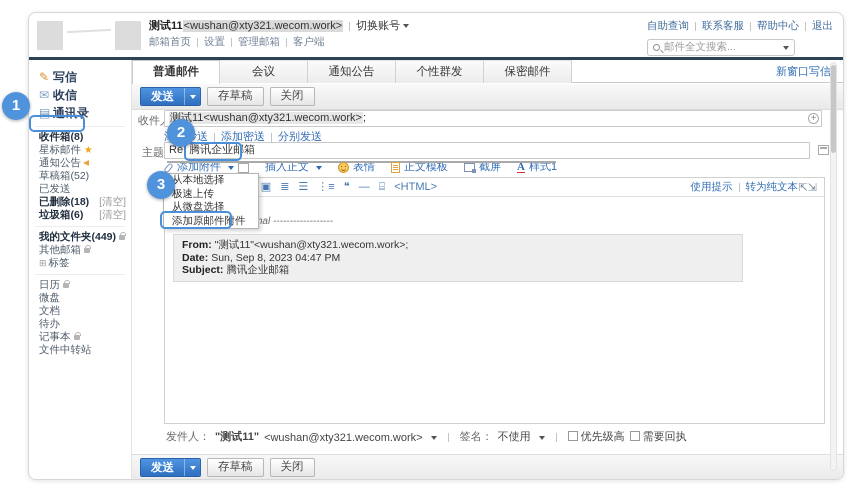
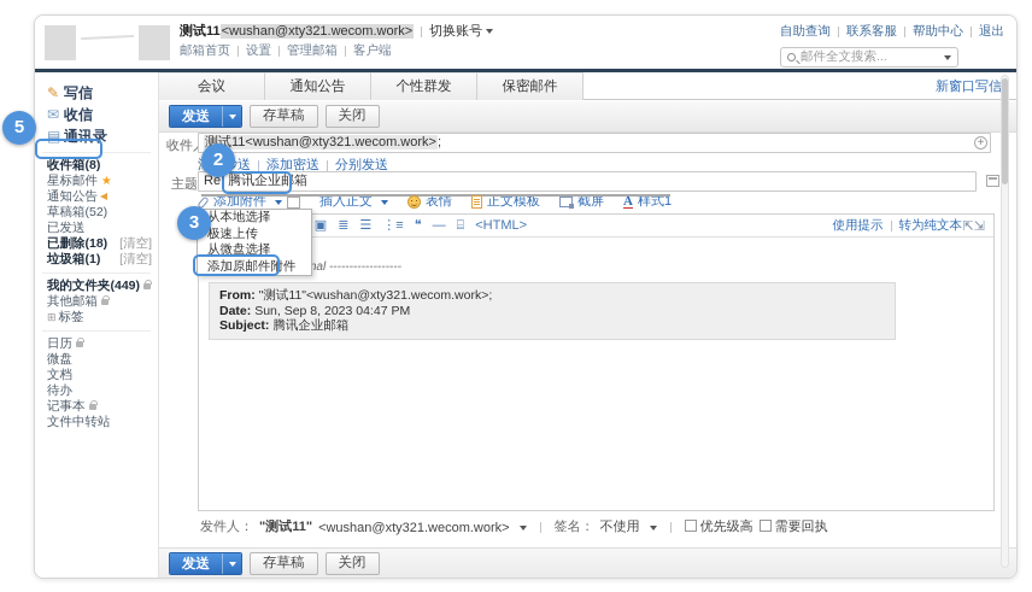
  测试11<wushan@xty321.wecom.work> 切换账号
  邮箱首页 设置 管理邮箱 客户端
  自助查询 联系客服 帮助中心 退出
  邮件全文搜索...
  ✎ 写信
  ✉ 收信
  ▤ 通讯录
  收件箱(8)
  星标邮件 ★
  通知公告
  草稿箱(52)
  已发送
  已删除(18)
  [清空]
- 垃圾箱(6)
+ 垃圾箱(1)
  [清空]
  我的文件夹(449)
  其他邮箱
  ⊞ 标签
  日历
  微盘
  文档
  待办
  记事本
  文件中转站
- 普通邮件
  会议
  通知公告
  个性群发
  保密邮件
  新窗口写信
  发送
  存草稿
  关闭
  测试11<wushan@xty321.wecom.work>;
  +
  送 添加密送 分别发送
  主题
  Re: 腾讯企业邮箱
  添加附件
  插入正文
  表情
  正文模板
  截屏
  A
  样式1
  ▣
  ≣
  ☰
  ⋮≡
  ❝
  —
  ⌸
  <HTML>
  使用提示 转为纯文本
  ⇱⇲
  From: "测试11"<wushan@xty321.wecom.work>;
  Date: Sun, Sep 8, 2023 04:47 PM
  Subject: 腾讯企业邮箱
  从本地选择
  极速上传
  从微盘选择
  添加原邮件附件
  发件人：
  "测试11"
  <wushan@xty321.wecom.work>
  签名：
  不使用
  优先级高
  需要回执
  发送
  存草稿
  关闭
- 1
+ 5
  2
  3
